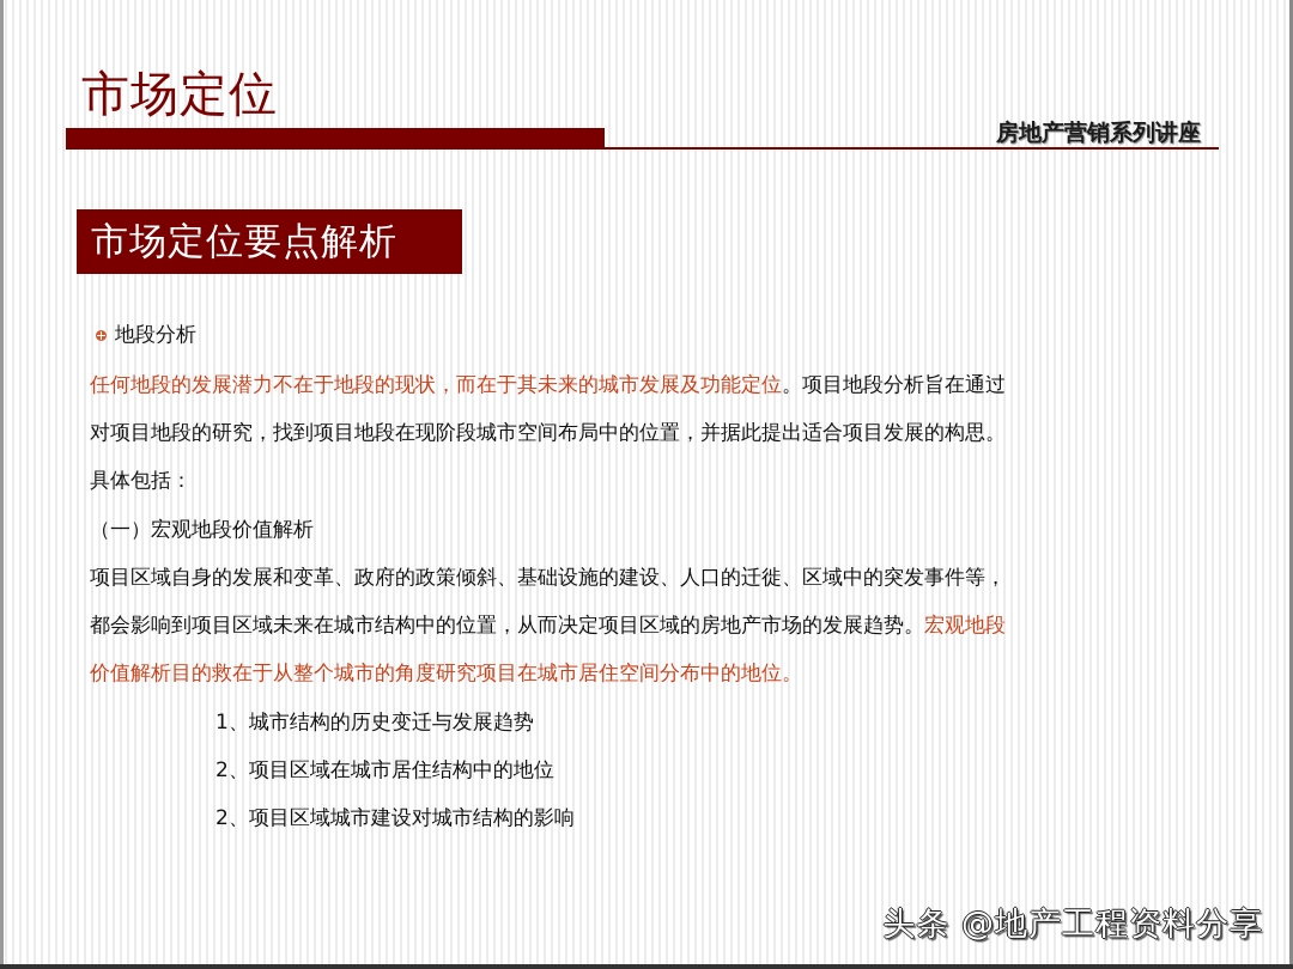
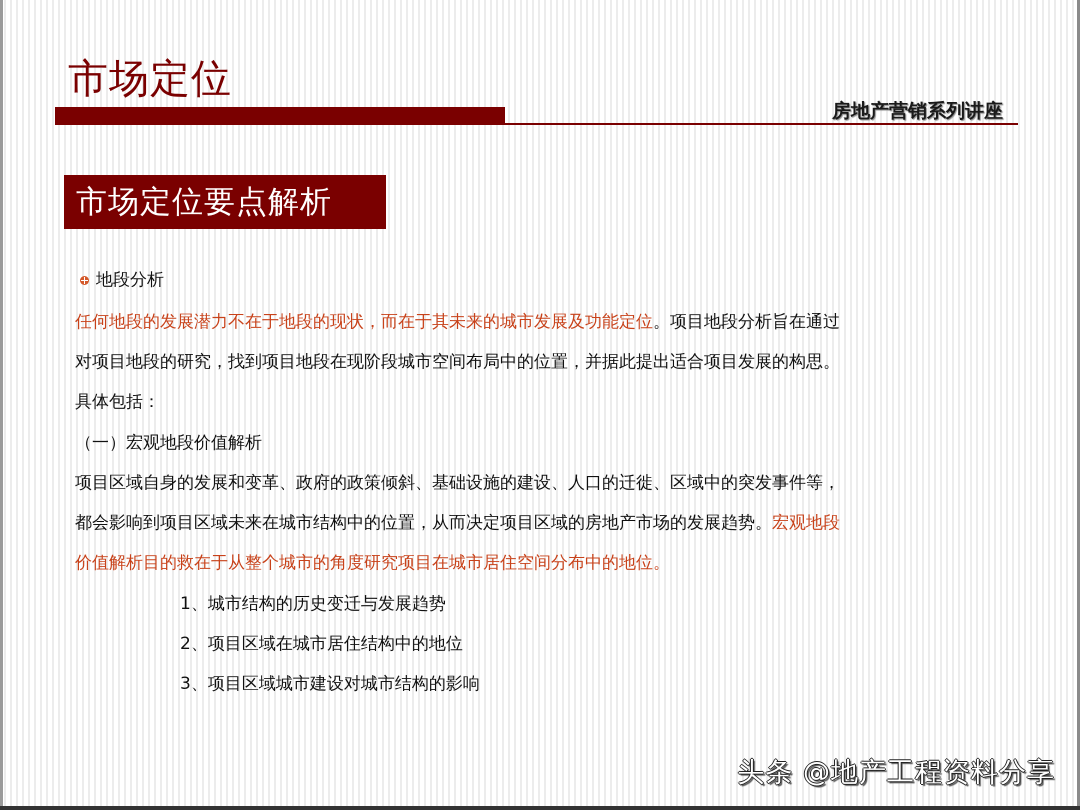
  市场定位
  房地产营销系列讲座
  市场定位要点解析
  地段分析
  任何地段的发展潜力不在于地段的现状，而在于其未来的城市发展及功能定位。项目地段分析旨在通过
  对项目地段的研究，找到项目地段在现阶段城市空间布局中的位置，并据此提出适合项目发展的构思。
  具体包括：
  （一）宏观地段价值解析
  项目区域自身的发展和变革、政府的政策倾斜、基础设施的建设、人口的迁徙、区域中的突发事件等，
  都会影响到项目区域未来在城市结构中的位置，从而决定项目区域的房地产市场的发展趋势。宏观地段
  价值解析目的救在于从整个城市的角度研究项目在城市居住空间分布中的地位。
  1、城市结构的历史变迁与发展趋势
  2、项目区域在城市居住结构中的地位
- 2、项目区域城市建设对城市结构的影响
+ 3、项目区域城市建设对城市结构的影响
  头条 @地产工程资料分享
